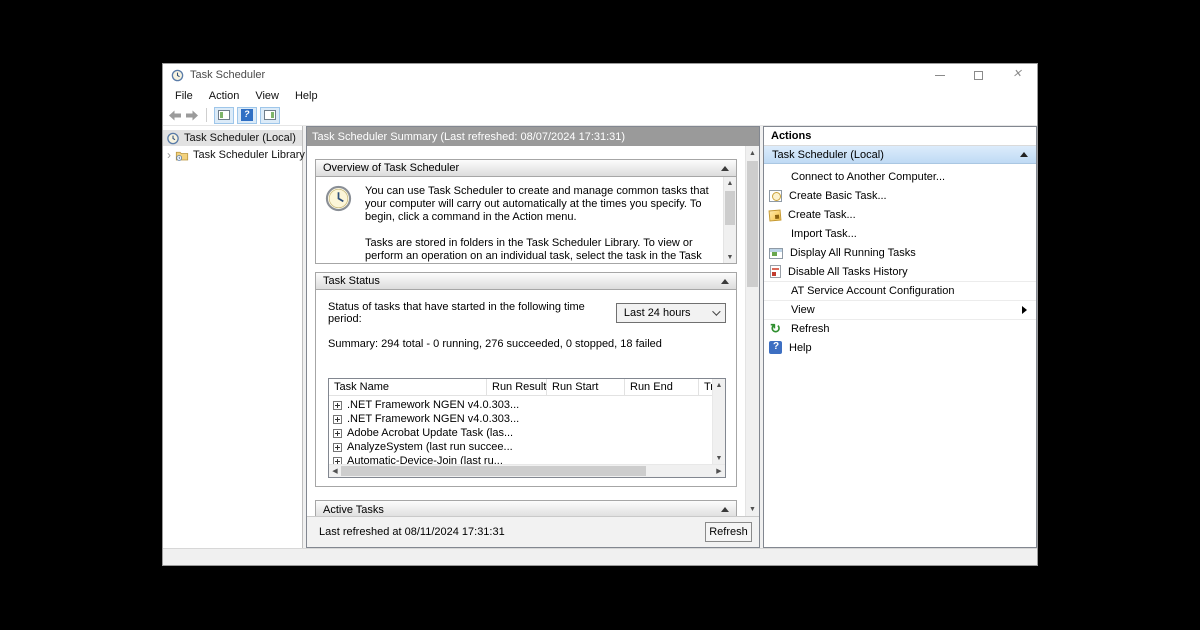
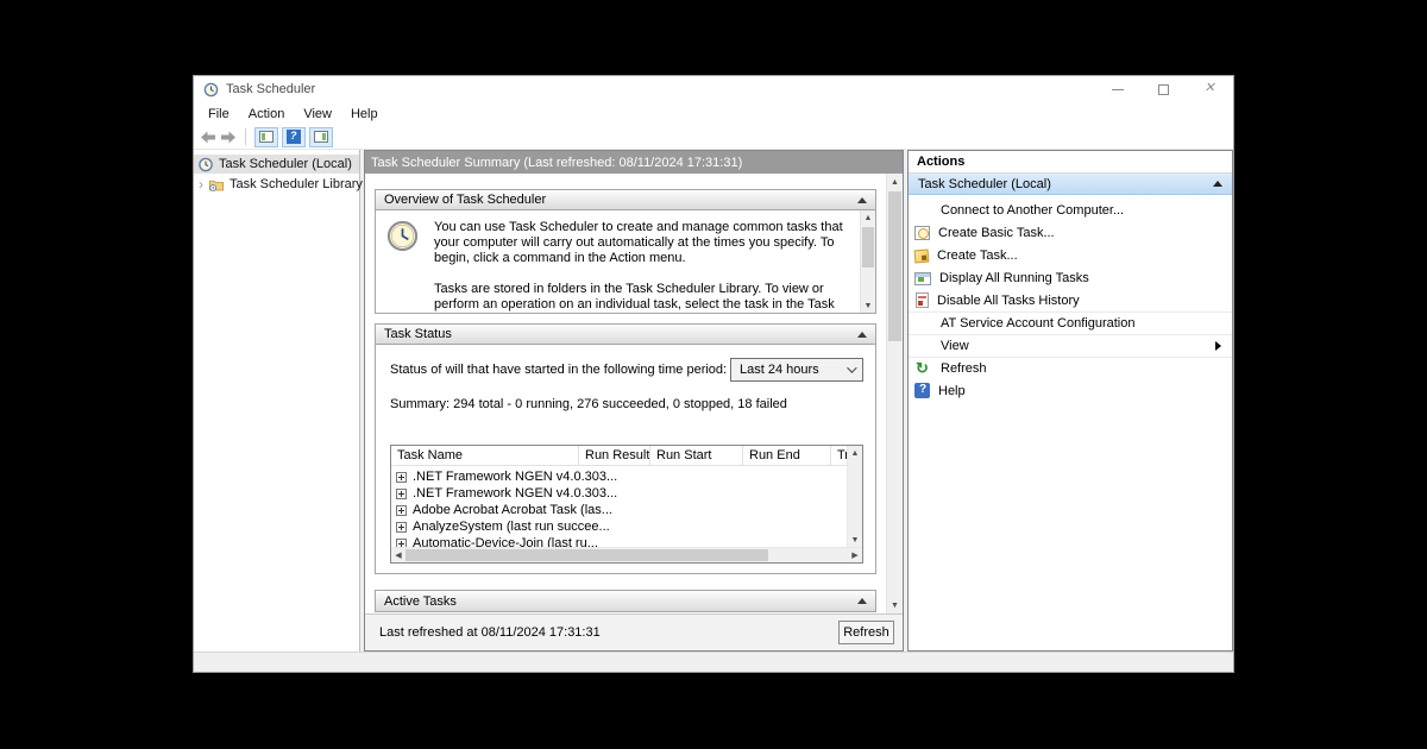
  Task Scheduler
  File
  Action
  View
  Help
  Task Scheduler (Local)
  ›
  Task Scheduler Library
- Task Scheduler Summary (Last refreshed: 08/07/2024 17:31:31)
+ Task Scheduler Summary (Last refreshed: 08/11/2024 17:31:31)
  Overview of Task Scheduler
  You can use Task Scheduler to create and manage common tasks that your computer will carry out automatically at the times you specify. To begin, click a command in the Action menu.
  Task Status
- Status of tasks that have started in the following time period:
+ Status of will that have started in the following time period:
  Last 24 hours
  Summary: 294 total - 0 running, 276 succeeded, 0 stopped, 18 failed
  Task Name
  Run Result
  Run Start
  Run End
  .NET Framework NGEN v4.0.303...
  .NET Framework NGEN v4.0.303...
- Adobe Acrobat Update Task (las...
+ Adobe Acrobat Acrobat Task (las...
  AnalyzeSystem (last run succee...
  Automatic-Device-Join (last ru...
  Active Tasks
  Last refreshed at 08/11/2024 17:31:31
  Refresh
  Actions
  Task Scheduler (Local)
  Connect to Another Computer...
  Create Basic Task...
  Create Task...
- Import Task...
  Display All Running Tasks
  Disable All Tasks History
  AT Service Account Configuration
  View
  Refresh
  Help
